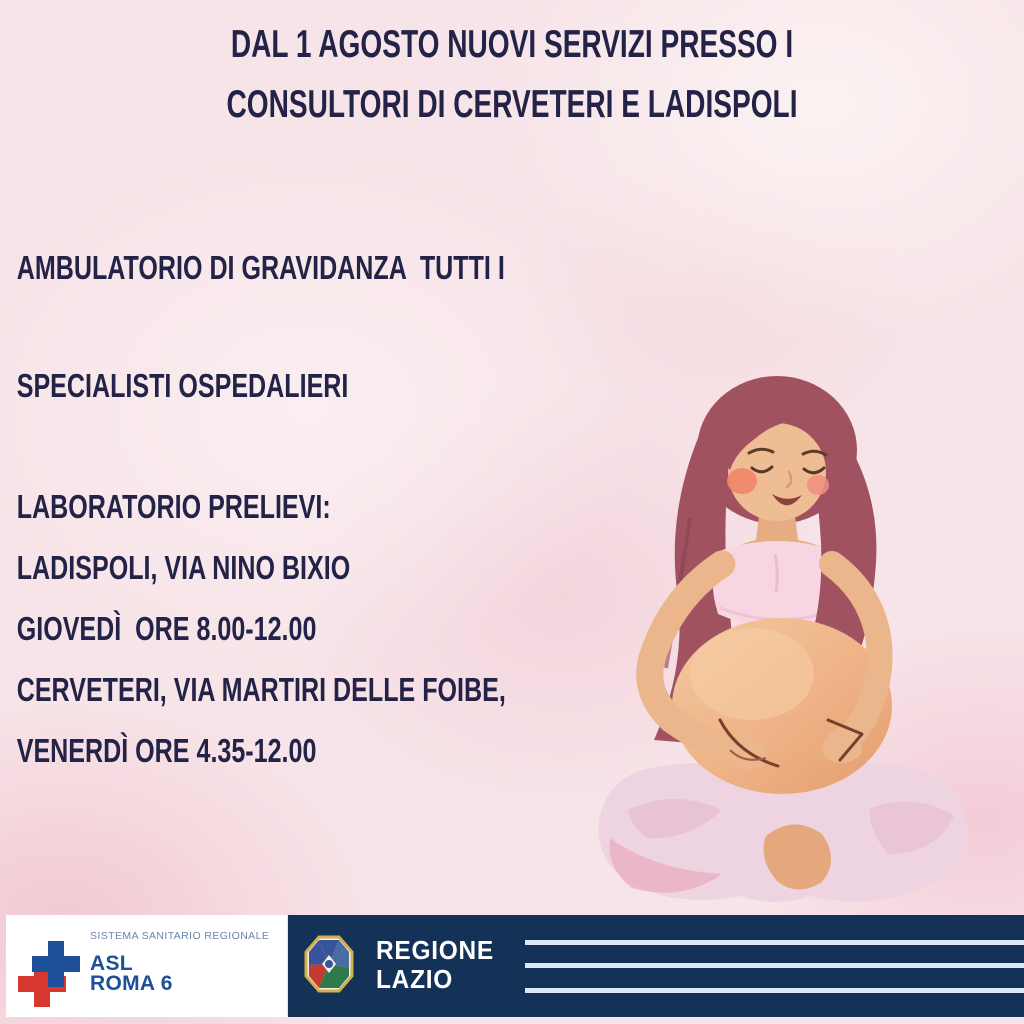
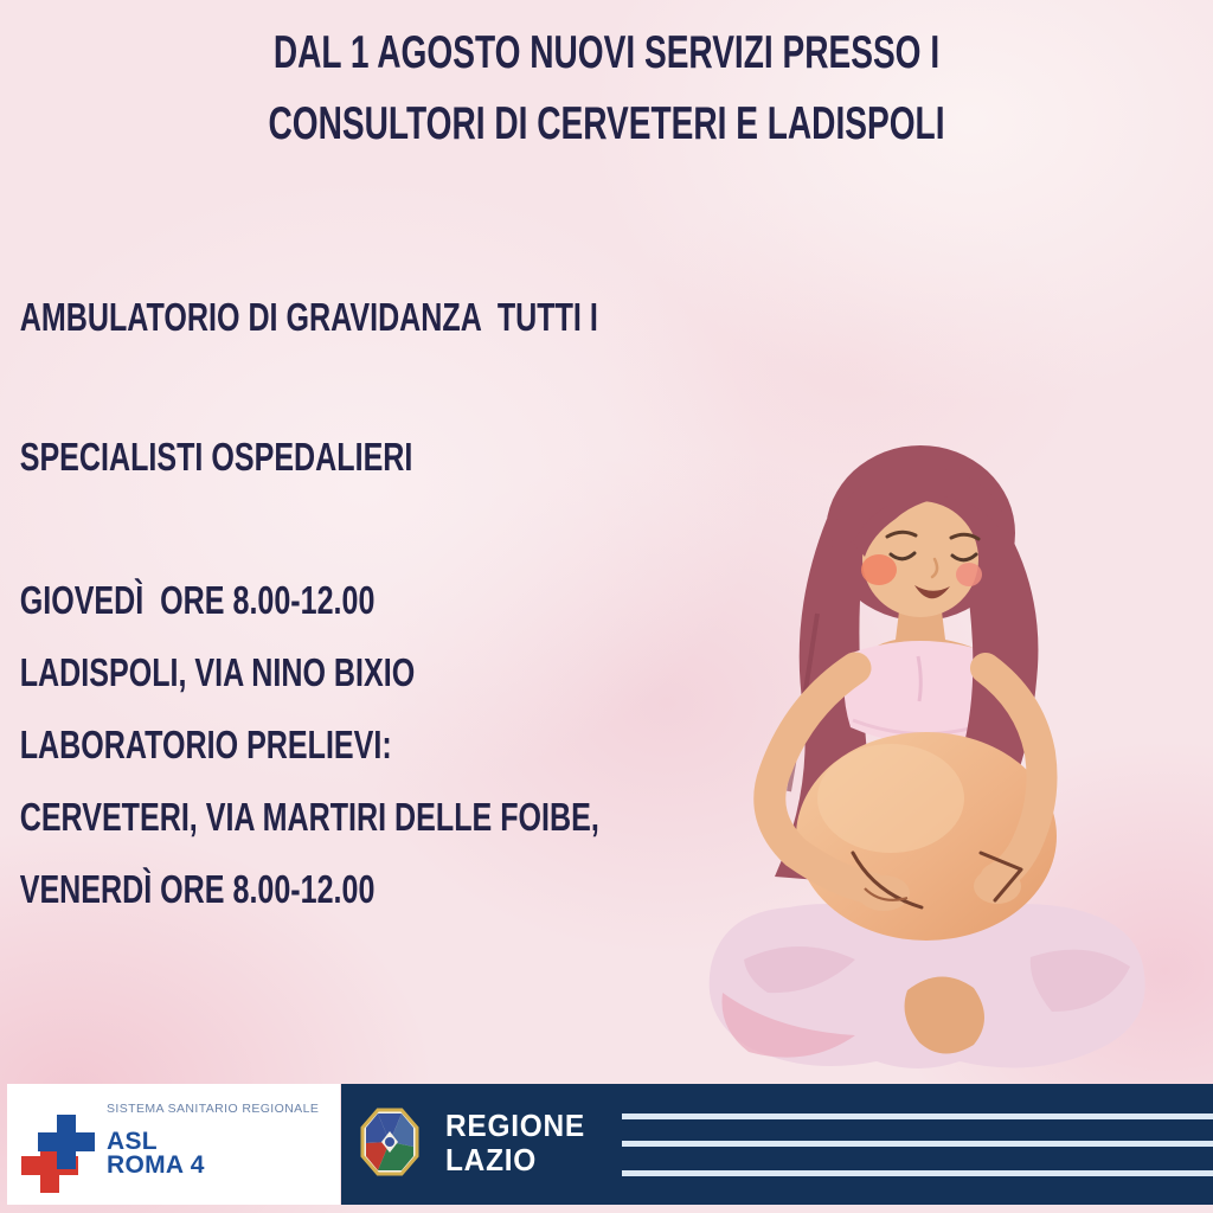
  DAL 1 AGOSTO NUOVI SERVIZI PRESSO I
  CONSULTORI DI CERVETERI E LADISPOLI
  AMBULATORIO DI GRAVIDANZA TUTTI I
  SPECIALISTI OSPEDALIERI
- LABORATORIO PRELIEVI:
+ GIOVEDÌ ORE 8.00-12.00
  LADISPOLI, VIA NINO BIXIO
- GIOVEDÌ ORE 8.00-12.00
+ LABORATORIO PRELIEVI:
  CERVETERI, VIA MARTIRI DELLE FOIBE,
- VENERDÌ ORE 4.35-12.00
+ VENERDÌ ORE 8.00-12.00
  SISTEMA SANITARIO REGIONALE
  ASL
- ROMA 6
+ ROMA 4
  REGIONE
  LAZIO
